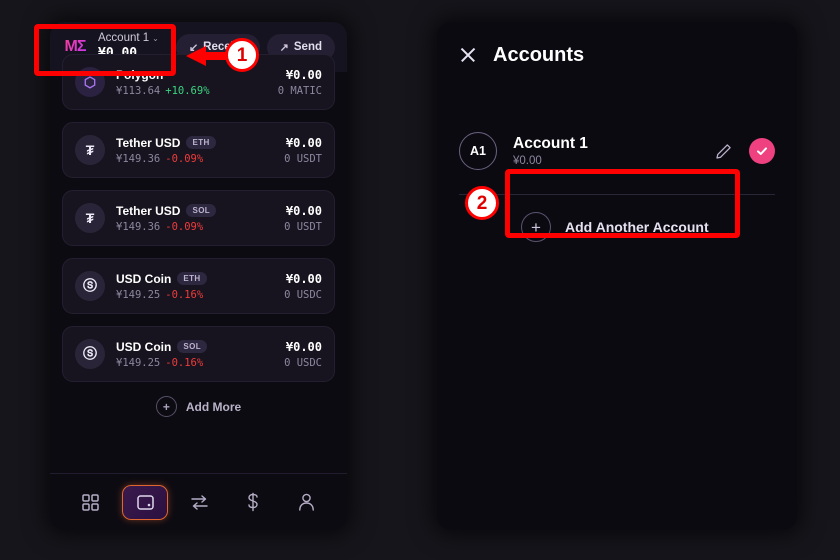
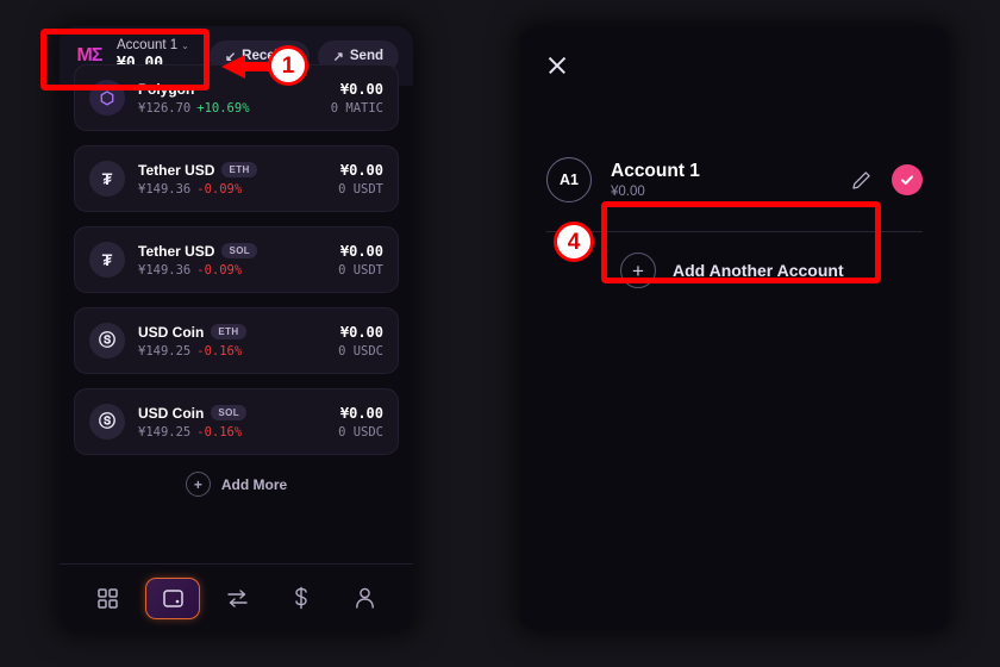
  MΣ
  Account 1
  ⌄
  ↙
  ↗
  Send
  ⬡
  Polygon
- ¥113.64
+ ¥126.70
  +10.69%
  ¥0.00
  0 MATIC
  ₮
  Tether USD
  ETH
  ¥149.36
  -0.09%
  ¥0.00
  0 USDT
  ₮
  Tether USD
  SOL
  ¥149.36
  -0.09%
  ¥0.00
  0 USDT
  ⓢ
  USD Coin
  ETH
  ¥149.25
  -0.16%
  ¥0.00
  0 USDC
  ⓢ
  USD Coin
  SOL
  ¥149.25
  -0.16%
  ¥0.00
  0 USDC
  +
  Add More
- Accounts
  A1
  Account 1
  ¥0.00
  +
  Add Another Account
  1
- 2
+ 4
